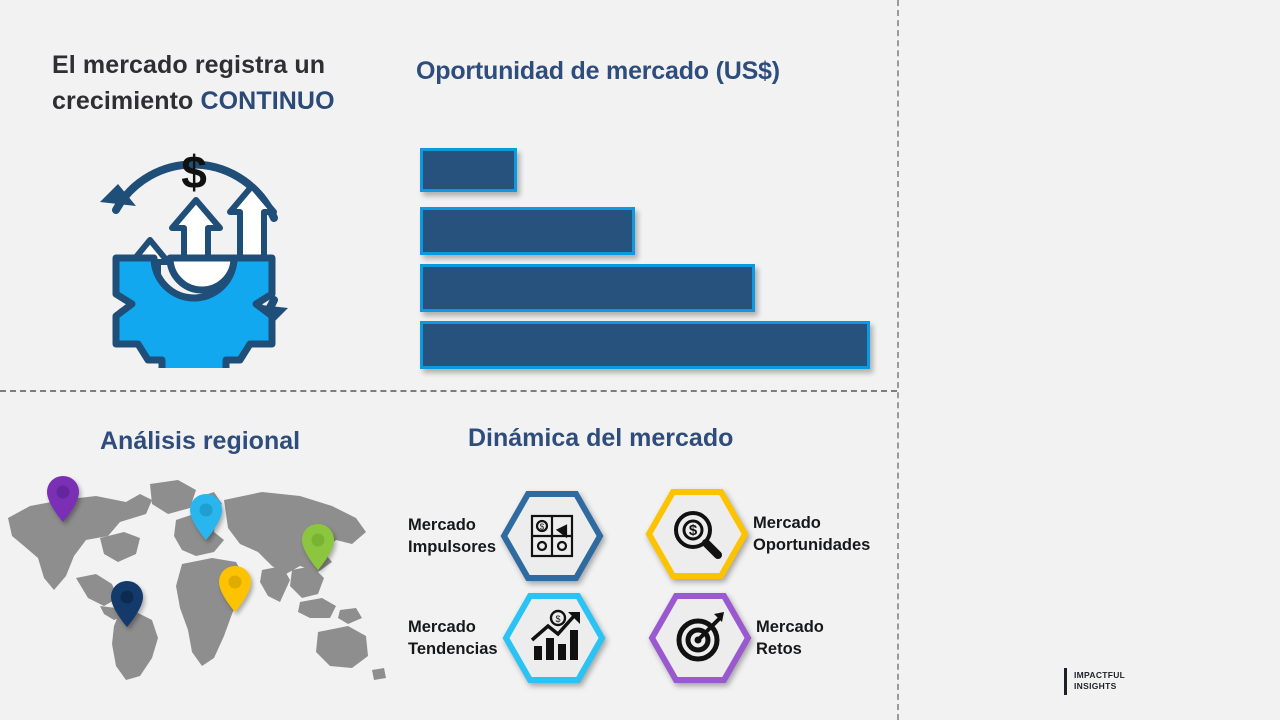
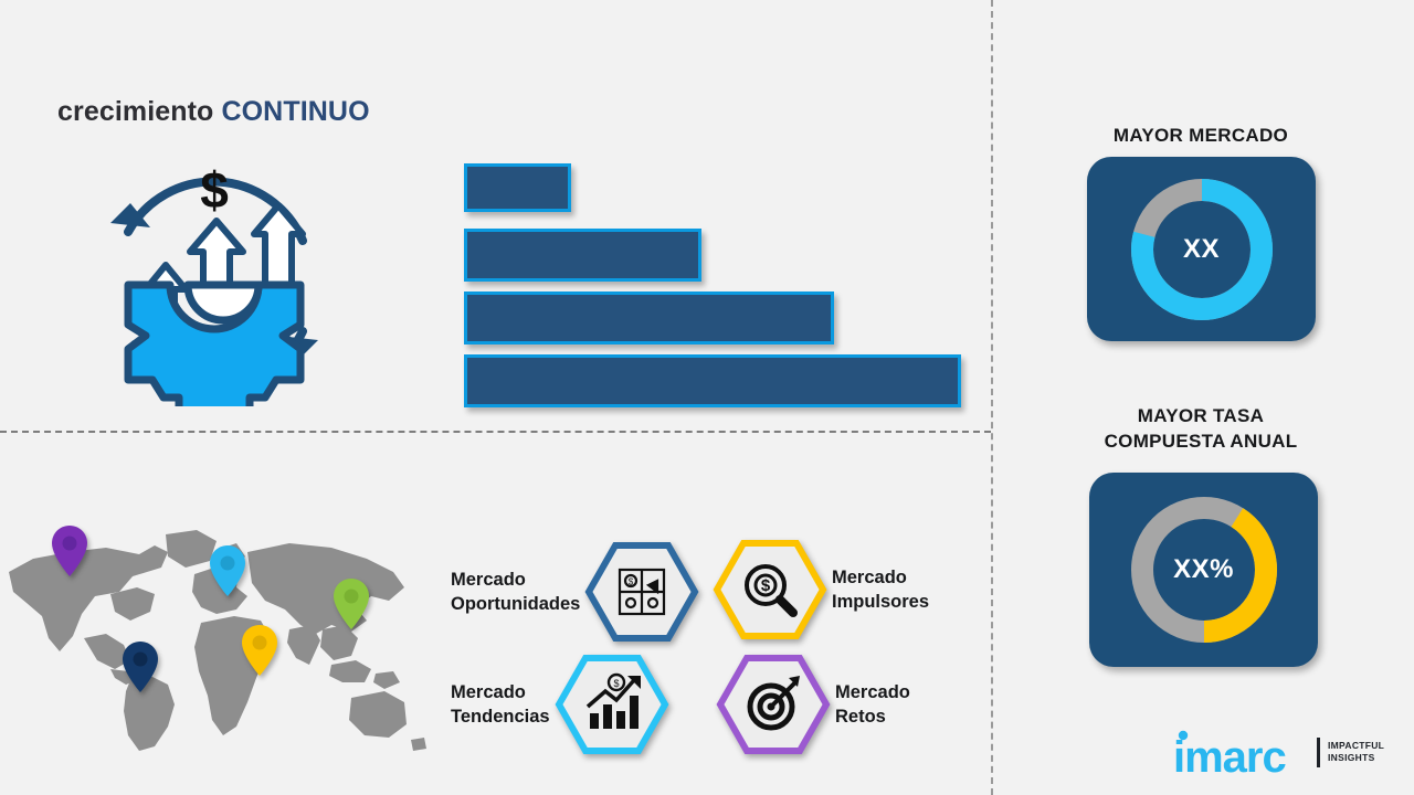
- El mercado registra un
  crecimiento CONTINUO
  $
- Oportunidad de mercado (US$)
- Análisis regional
- Dinámica del mercado
  Mercado
- Impulsores
+ Oportunidades
  $
  $
  Mercado
- Oportunidades
+ Impulsores
  Mercado
  Tendencias
  $
  Mercado
  Retos
+ MAYOR MERCADO
+ XX
+ MAYOR TASA
+ COMPUESTA ANUAL
+ XX%
+ imarc
  IMPACTFUL
  INSIGHTS
